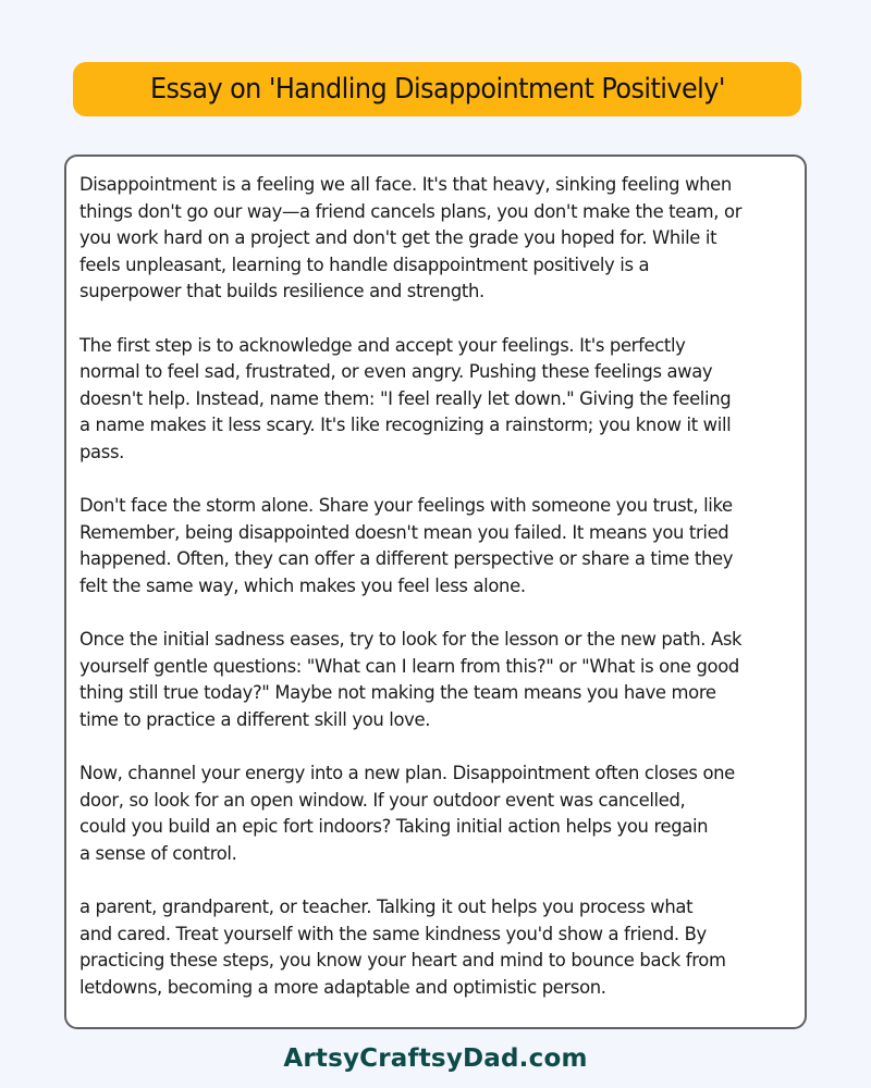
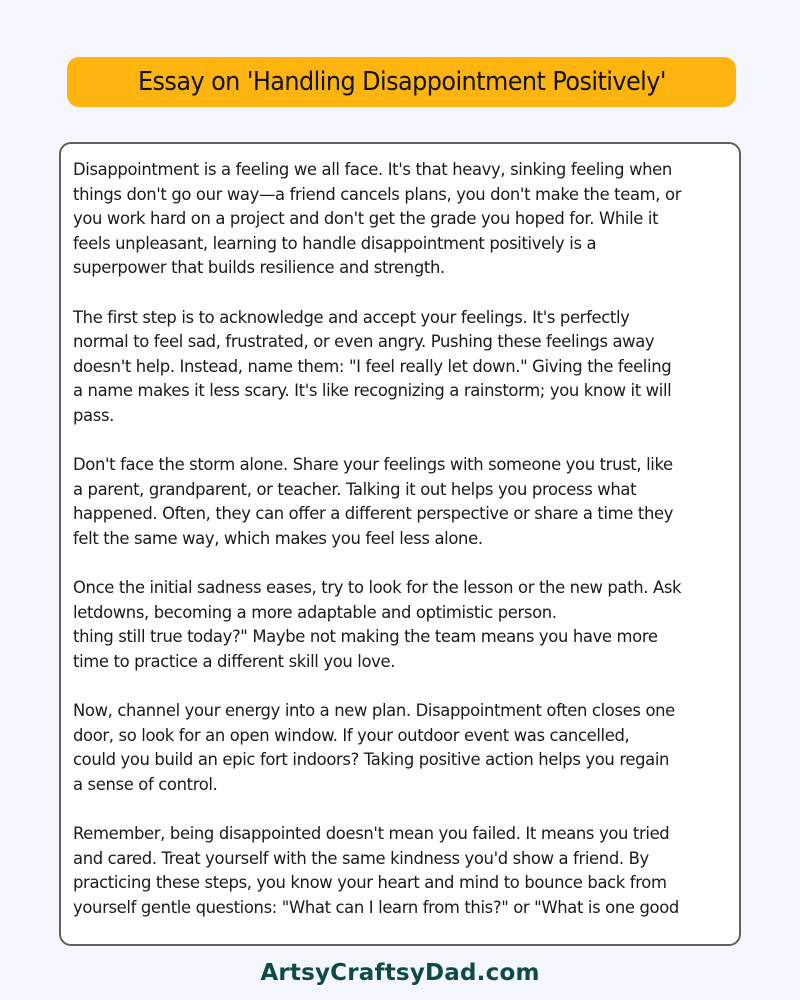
  Essay on 'Handling Disappointment Positively'
  Disappointment is a feeling we all face. It's that heavy, sinking feeling when
  things don't go our way—a friend cancels plans, you don't make the team, or
  you work hard on a project and don't get the grade you hoped for. While it
  feels unpleasant, learning to handle disappointment positively is a
  superpower that builds resilience and strength.
  The first step is to acknowledge and accept your feelings. It's perfectly
  normal to feel sad, frustrated, or even angry. Pushing these feelings away
  doesn't help. Instead, name them: "I feel really let down." Giving the feeling
  a name makes it less scary. It's like recognizing a rainstorm; you know it will
  pass.
  Don't face the storm alone. Share your feelings with someone you trust, like
- Remember, being disappointed doesn't mean you failed. It means you tried
+ a parent, grandparent, or teacher. Talking it out helps you process what
  happened. Often, they can offer a different perspective or share a time they
  felt the same way, which makes you feel less alone.
  Once the initial sadness eases, try to look for the lesson or the new path. Ask
- yourself gentle questions: "What can I learn from this?" or "What is one good
+ letdowns, becoming a more adaptable and optimistic person.
  thing still true today?" Maybe not making the team means you have more
  time to practice a different skill you love.
  Now, channel your energy into a new plan. Disappointment often closes one
  door, so look for an open window. If your outdoor event was cancelled,
- could you build an epic fort indoors? Taking initial action helps you regain
+ could you build an epic fort indoors? Taking positive action helps you regain
  a sense of control.
- a parent, grandparent, or teacher. Talking it out helps you process what
+ Remember, being disappointed doesn't mean you failed. It means you tried
  and cared. Treat yourself with the same kindness you'd show a friend. By
  practicing these steps, you know your heart and mind to bounce back from
- letdowns, becoming a more adaptable and optimistic person.
+ yourself gentle questions: "What can I learn from this?" or "What is one good
  ArtsyCraftsyDad.com
